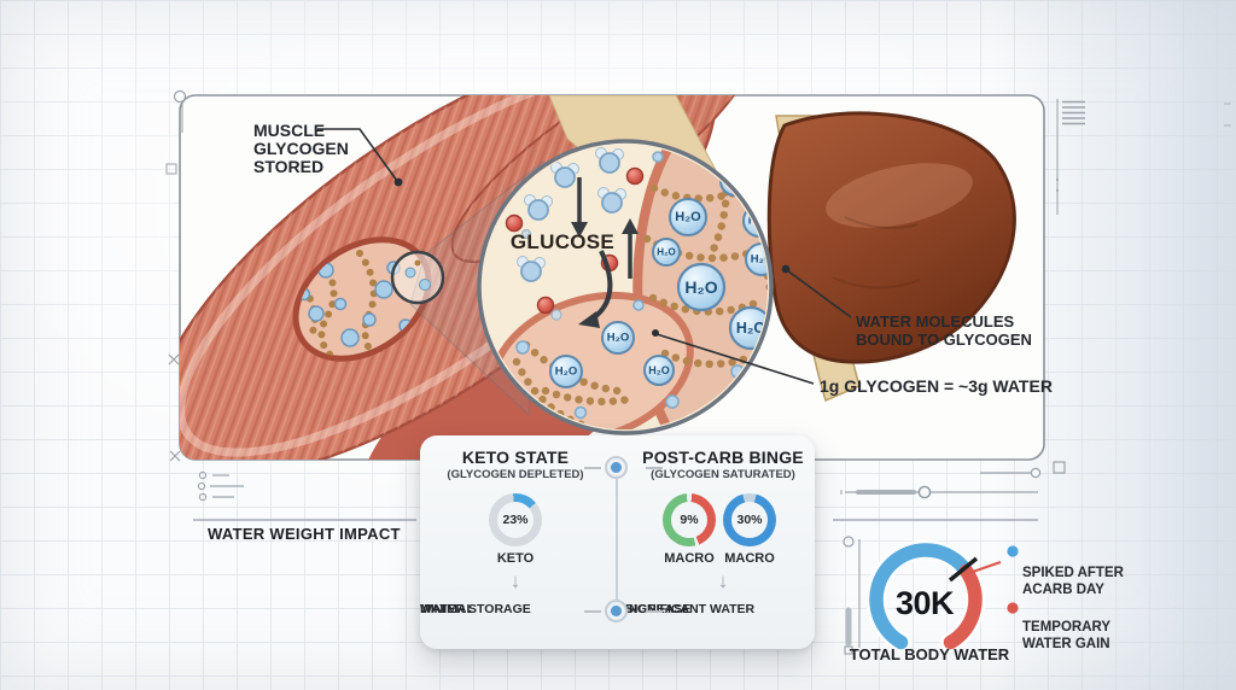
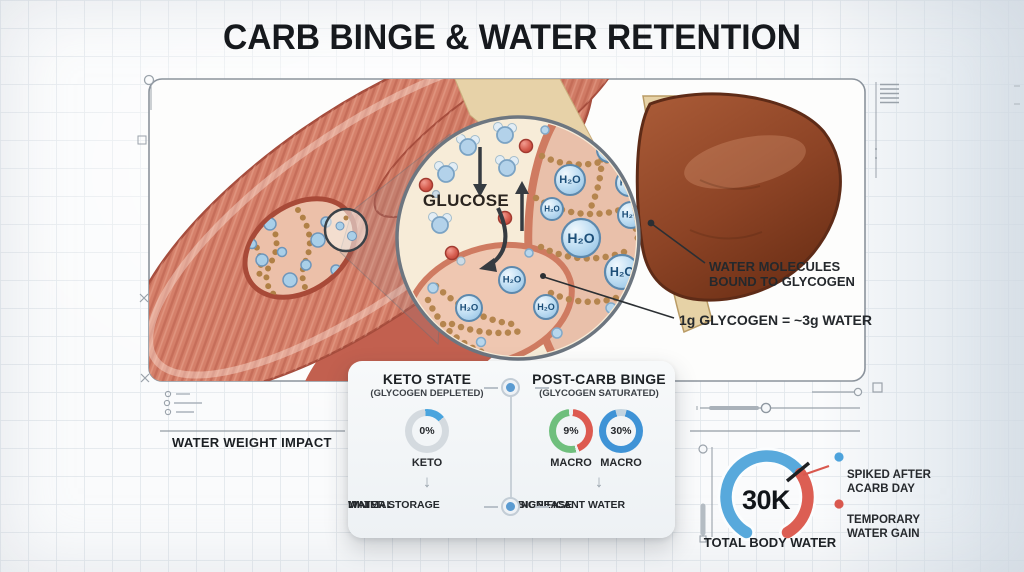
+ CARB BINGE & WATER RETENTION
  H₂O
  H₂O
  H₂O
  H₂O
  H₂O
  H₂O
  H₂O
  GLUCOSE
- MUSCLE
- GLYCOGEN
- STORED
  WATER MOLECULES
  BOUND TO GLYCOGEN
  1g GLYCOGEN = ~3g WATER
  30K
  TOTAL BODY WATER
  SPIKED AFTER
  ACARB DAY
  TEMPORARY
  WATER GAIN
  KETO STATE
  (GLYCOGEN DEPLETED)
- 23%
+ 0%
  KETO
  ↓
  MINIMAL
  WATER STORAGE
  POST-CARB BINGE
  (GLYCOGEN SATURATED)
  9%
  30%
  MACRO
  MACRO
  ↓
  SIGNIFICANT WATER
  NCREASE
  WATER WEIGHT IMPACT
